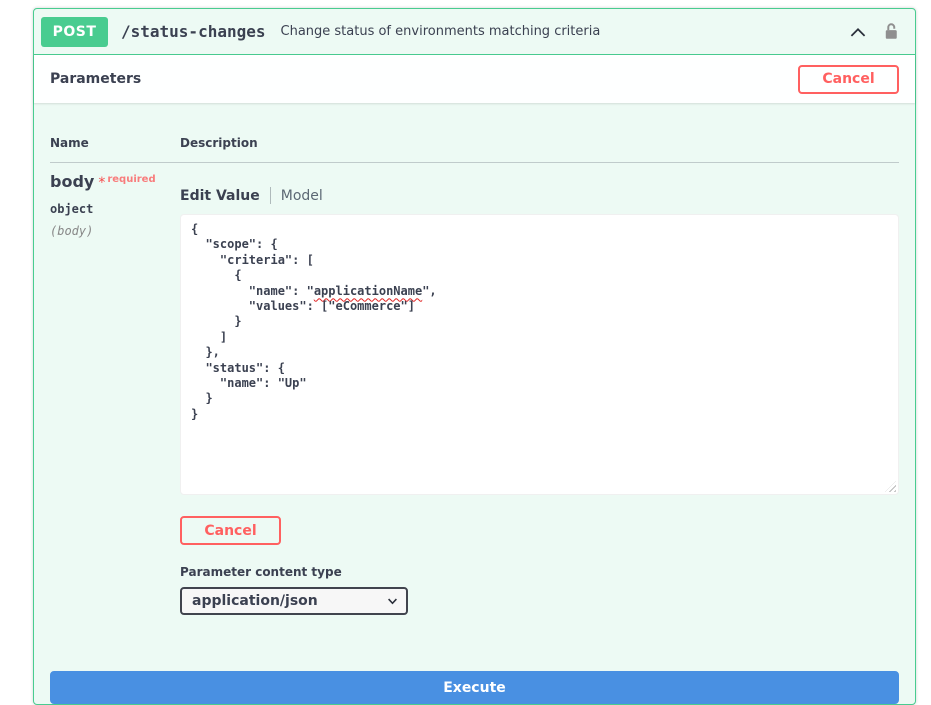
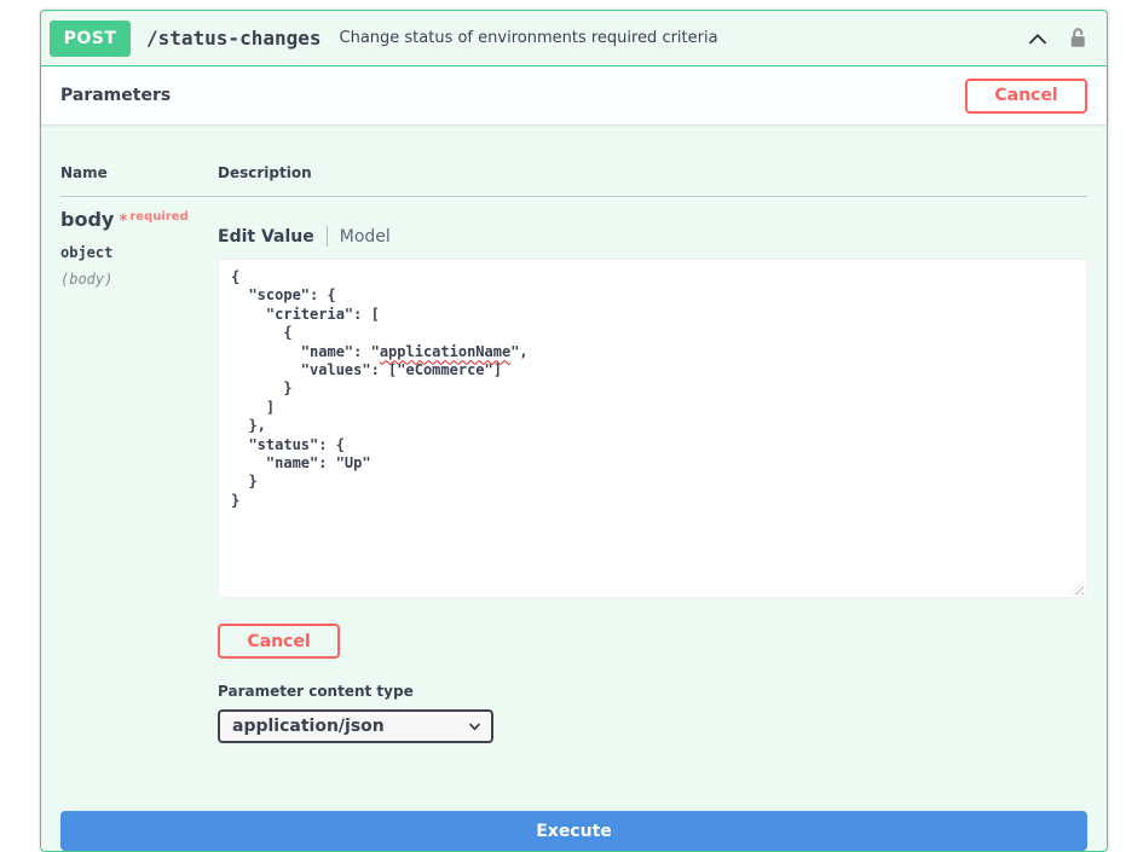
  POST
  /status-changes
- Change status of environments matching criteria
+ Change status of environments required criteria
  Parameters
  Cancel
  Name
  Description
  body * required
  object
  (body)
  Edit Value
  Model
  {
  "scope": {
  "criteria": [
  {
  "name": "applicationName",
  "values": ["eCommerce"]
  }
  ]
  },
  "status": {
  "name": "Up"
  }
  }
  Cancel
  Parameter content type
  application/json
  Execute
